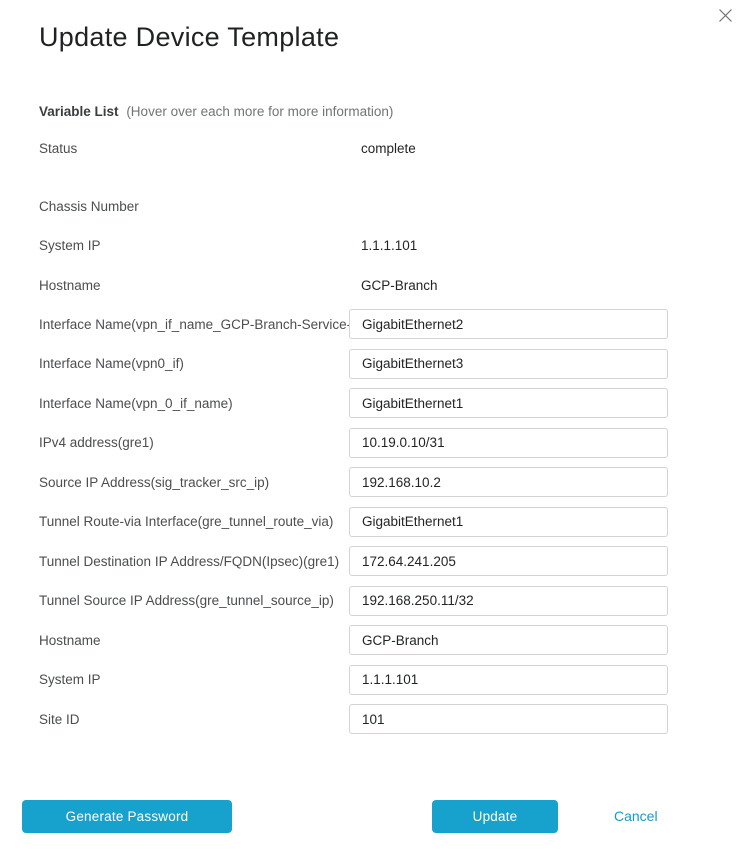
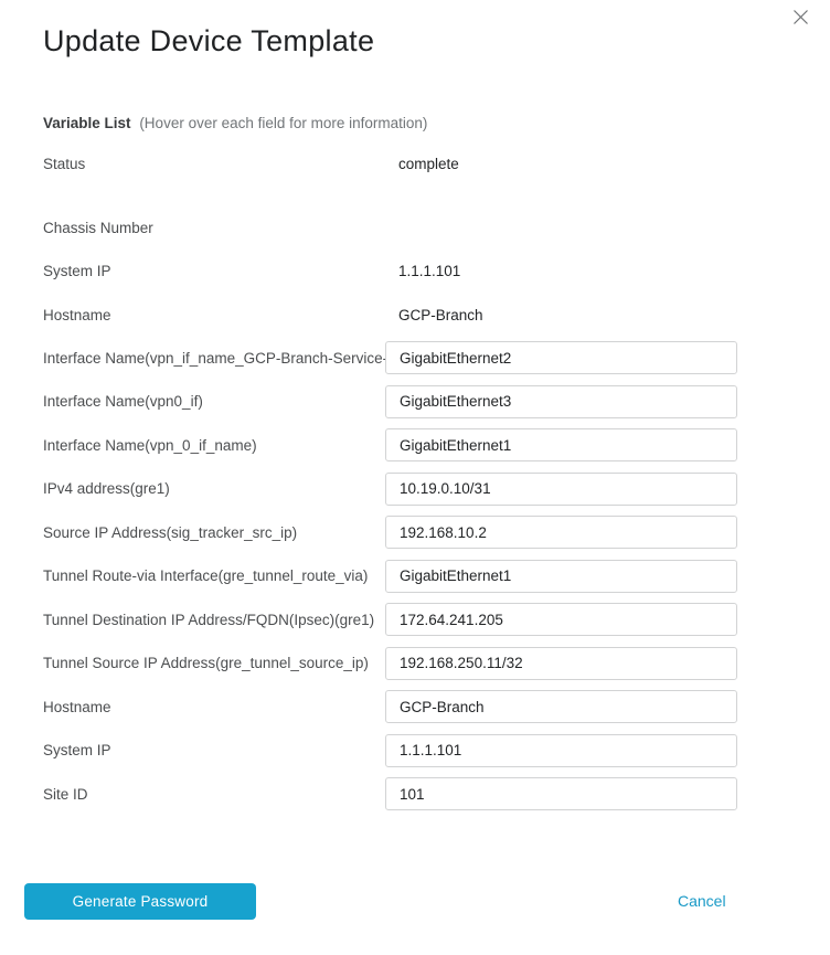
  Update Device Template
- Variable List (Hover over each more for more information)
+ Variable List (Hover over each field for more information)
  Status
  complete
  Chassis Number
  System IP
  1.1.1.101
  Hostname
  GCP-Branch
  Interface Name(vpn_if_name_GCP-Branch-Service
  GigabitEthernet2
  Interface Name(vpn0_if)
  GigabitEthernet3
  Interface Name(vpn_0_if_name)
  GigabitEthernet1
  IPv4 address(gre1)
  10.19.0.10/31
  Source IP Address(sig_tracker_src_ip)
  192.168.10.2
  Tunnel Route-via Interface(gre_tunnel_route_via)
  GigabitEthernet1
  Tunnel Destination IP Address/FQDN(Ipsec)(gre1)
  172.64.241.205
  Tunnel Source IP Address(gre_tunnel_source_ip)
  192.168.250.11/32
  Hostname
  GCP-Branch
  System IP
  1.1.1.101
  Site ID
  101
  Generate Password
- Update
  Cancel
